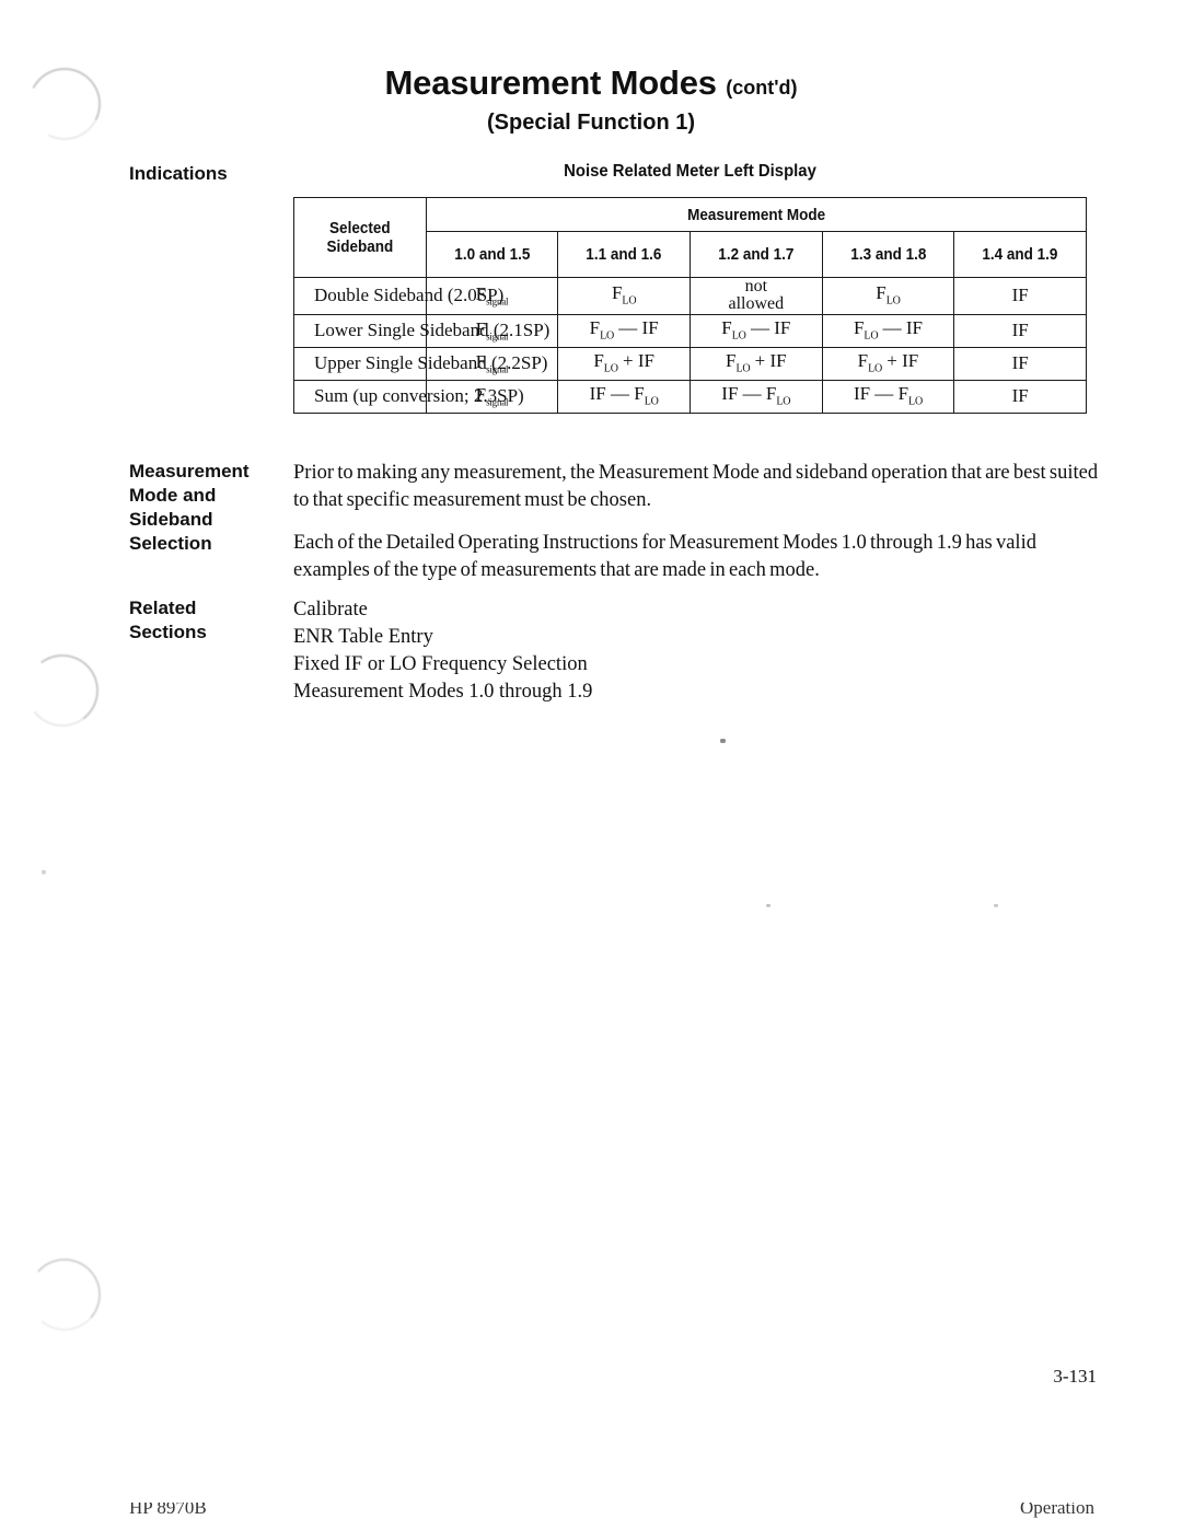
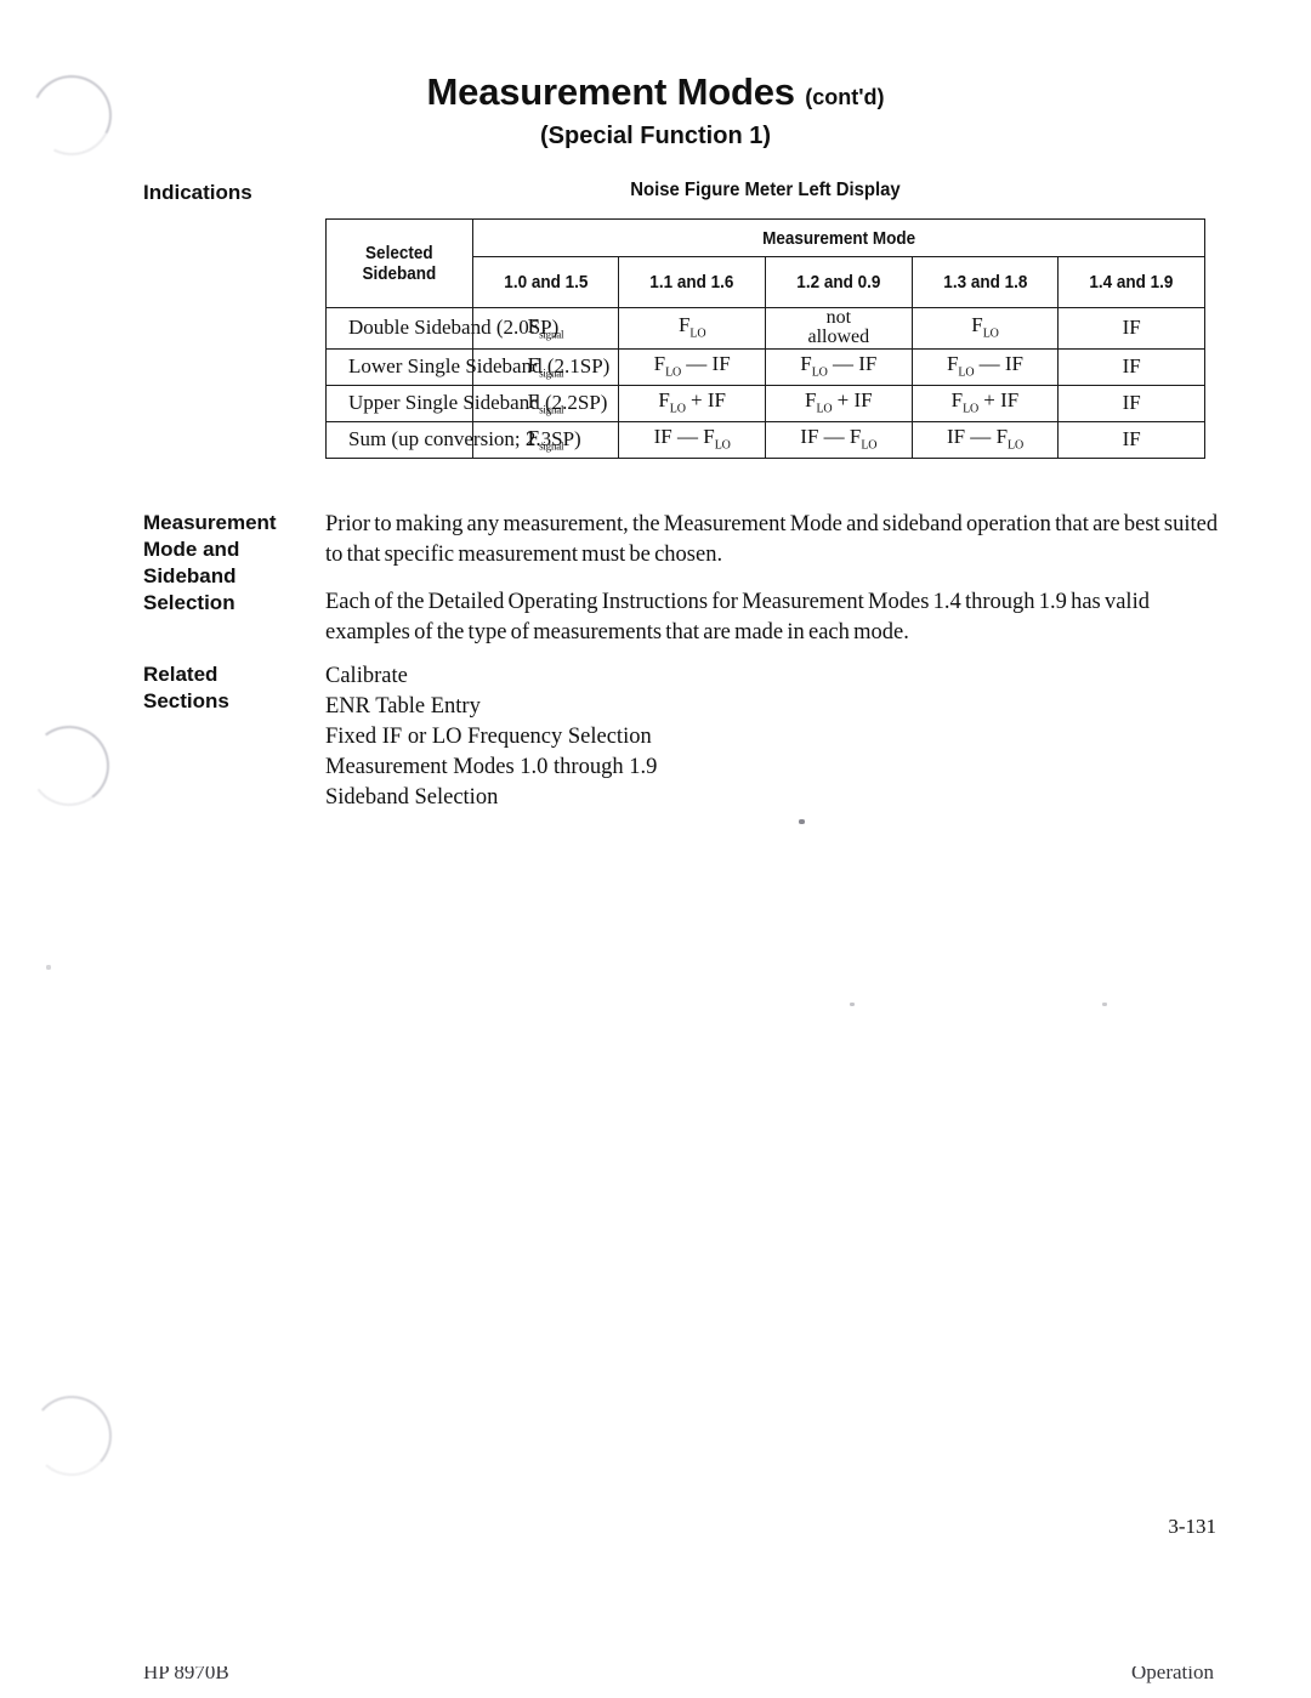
  Measurement Modes (cont'd)
  (Special Function 1)
  Indications
- Noise Related Meter Left Display
+ Noise Figure Meter Left Display
  Selected Sideband	Measurement Mode
- 1.0 and 1.5	1.1 and 1.6	1.2 and 1.7	1.3 and 1.8	1.4 and 1.9
+ 1.0 and 1.5	1.1 and 1.6	1.2 and 0.9	1.3 and 1.8	1.4 and 1.9
  Double Sideband (2.0	Fsignal	FLO	notallowed	FLO	IF
  Lower Single Sideban.1SP)	Fsignal	FLO — IF	FLO — IF	FLO — IF	IF
  Upper Single Sideban.2SP)	Fsignal	FLO + IF	FLO + IF	FLO + IF	IF
  Sum (up conversion;P)	Fsignal	IF — FLO	IF — FLO	IF — FLO	IF
  Measurement
  Mode and
  Sideband
  Selection
  Prior to making any measurement, the Measurement Mode and sideband operation that are best suited to that specific measurement must be chosen.
- Each of the Detailed Operating Instructions for Measurement Modes 1.0 through 1.9 has valid examples of the type of measurements that are made in each mode.
+ Each of the Detailed Operating Instructions for Measurement Modes 1.4 through 1.9 has valid examples of the type of measurements that are made in each mode.
  Related
  Sections
  Calibrate
  ENR Table Entry
  Fixed IF or LO Frequency Selection
  Measurement Modes 1.0 through 1.9
+ Sideband Selection
  3-131
  HP 8970B
  Operation
